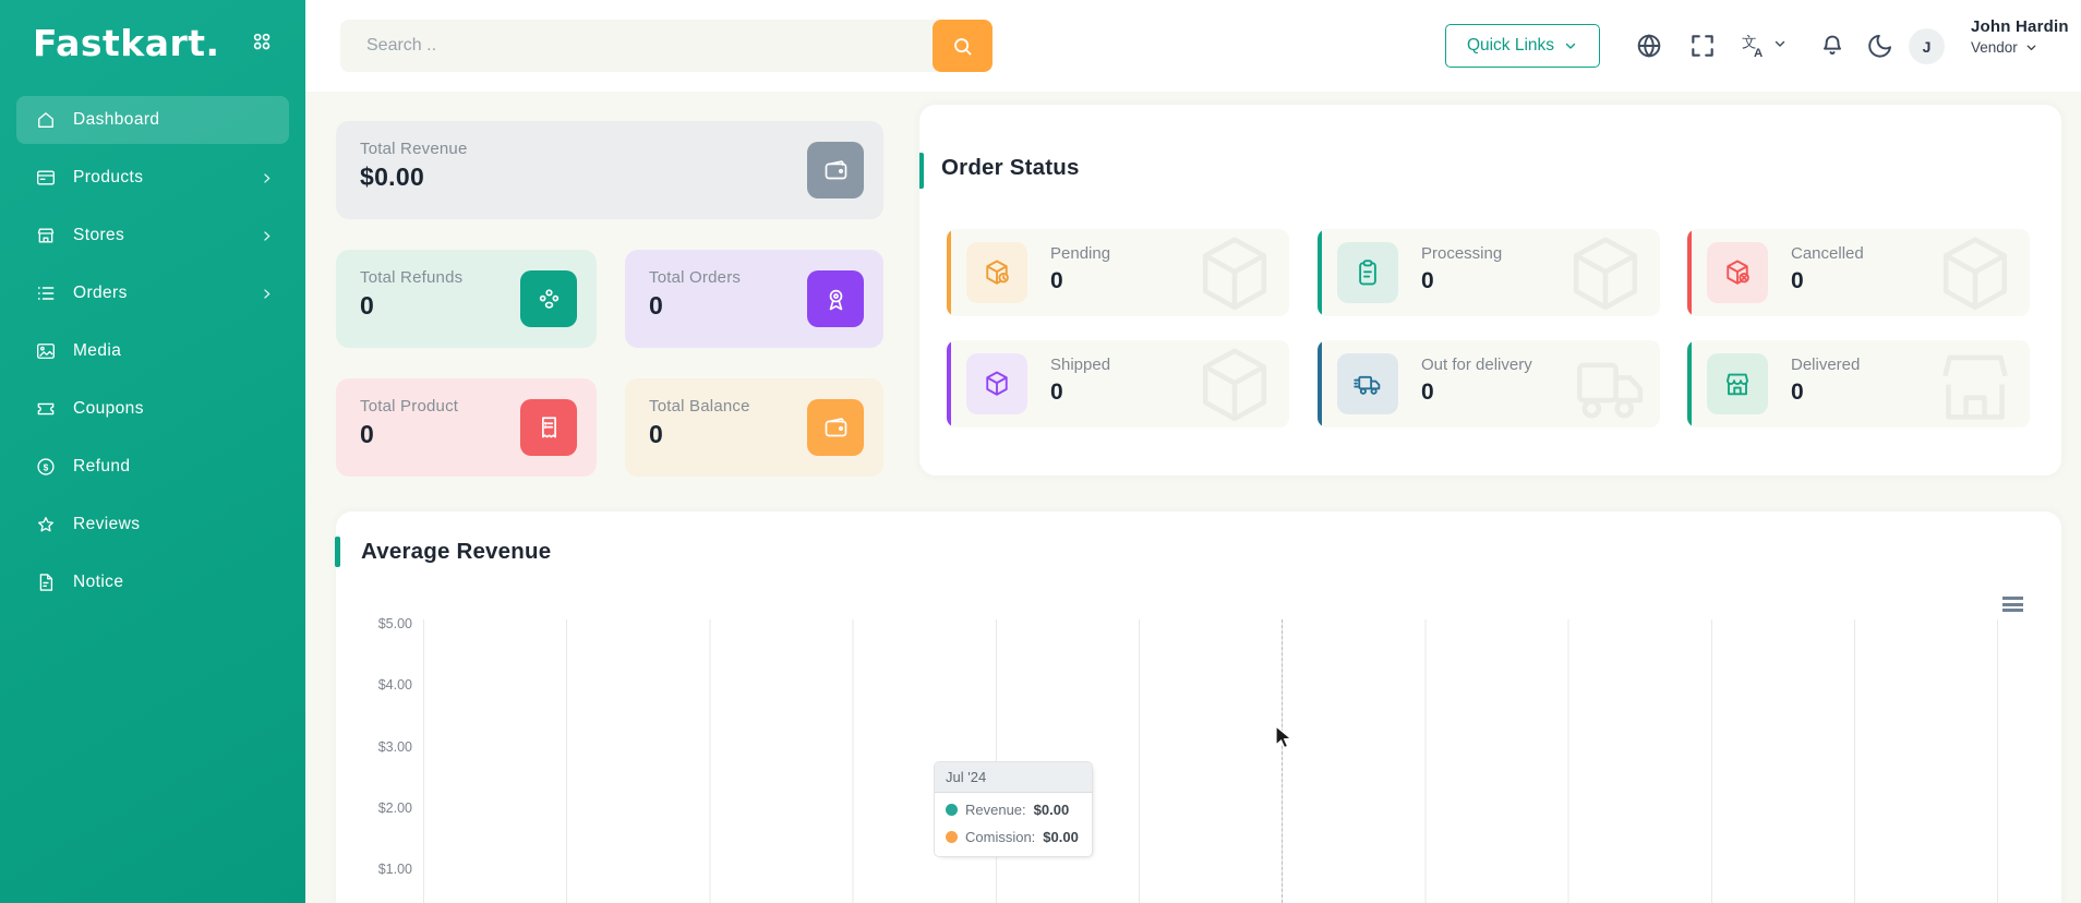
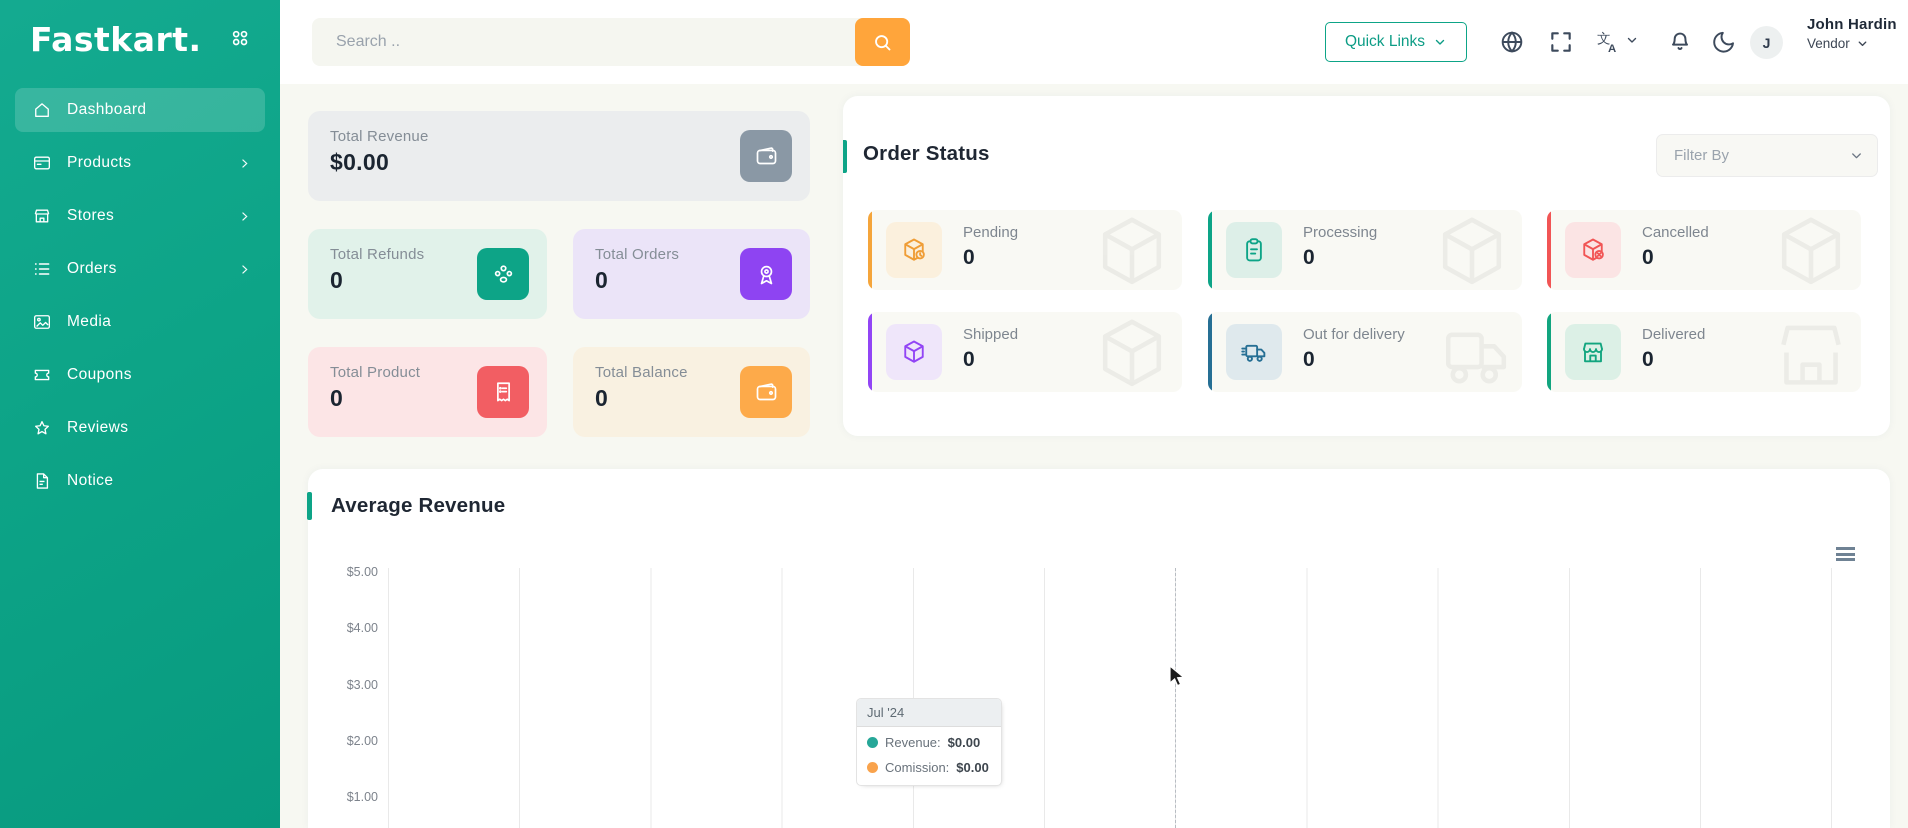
  Fastkart.
  Dashboard
  Products
  Stores
  Orders
  Media
  Coupons
- $
- Refund
  Reviews
  Notice
  Search ..
  Quick Links
  文
  A
  J
  John Hardin
  Vendor
  Total Revenue
  $0.00
  Total Refunds
  0
  Total Orders
  0
  Total Product
  0
  Total Balance
  0
  Order Status
+ Filter By
  Pending
  0
  Processing
  0
  Cancelled
  0
  Shipped
  0
  Out for delivery
  0
  Delivered
  0
  Average Revenue
  $5.00
  $4.00
  $3.00
  $2.00
  $1.00
  Jul '24
  Revenue:
  $0.00
  Comission:
  $0.00
